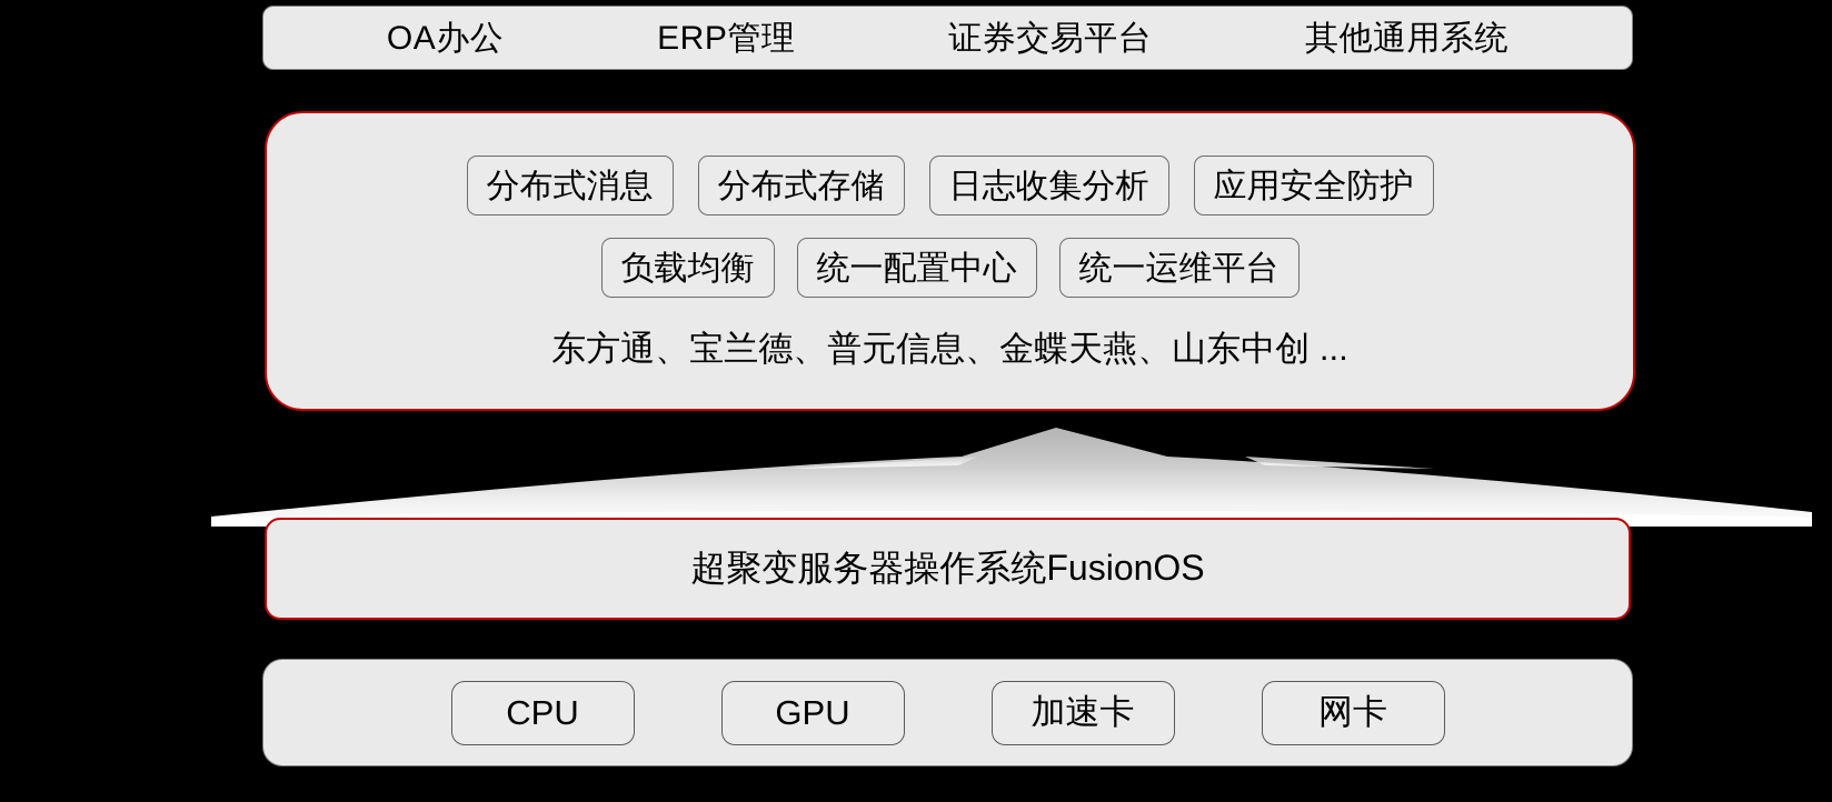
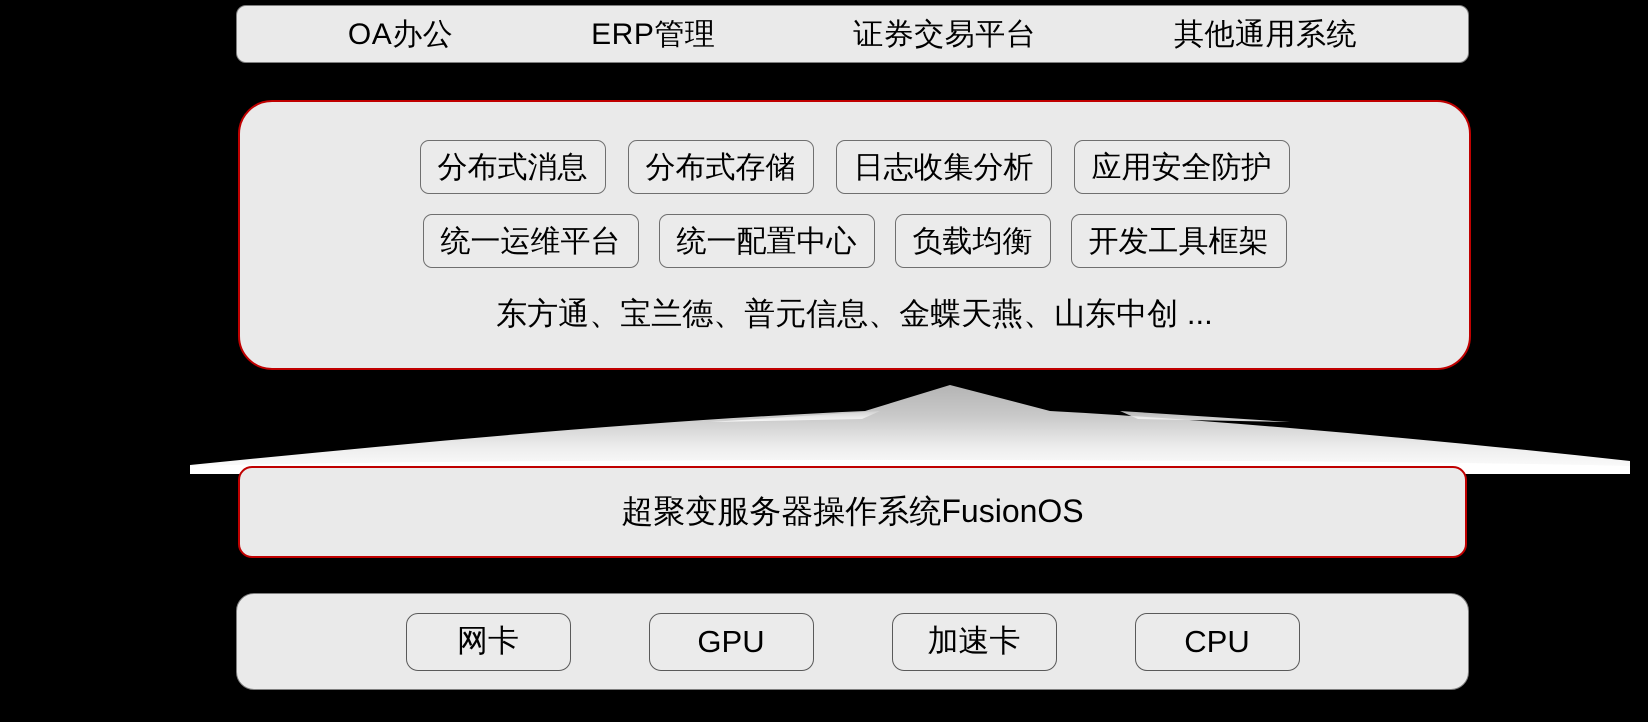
  OA办公
  ERP管理
  证券交易平台
  其他通用系统
  分布式消息
  分布式存储
  日志收集分析
  应用安全防护
- 负载均衡
+ 统一运维平台
  统一配置中心
- 统一运维平台
+ 负载均衡
+ 开发工具框架
  东方通、宝兰德、普元信息、金蝶天燕、山东中创 ...
  超聚变服务器操作系统FusionOS
- CPU
+ 网卡
  GPU
  加速卡
- 网卡
+ CPU
